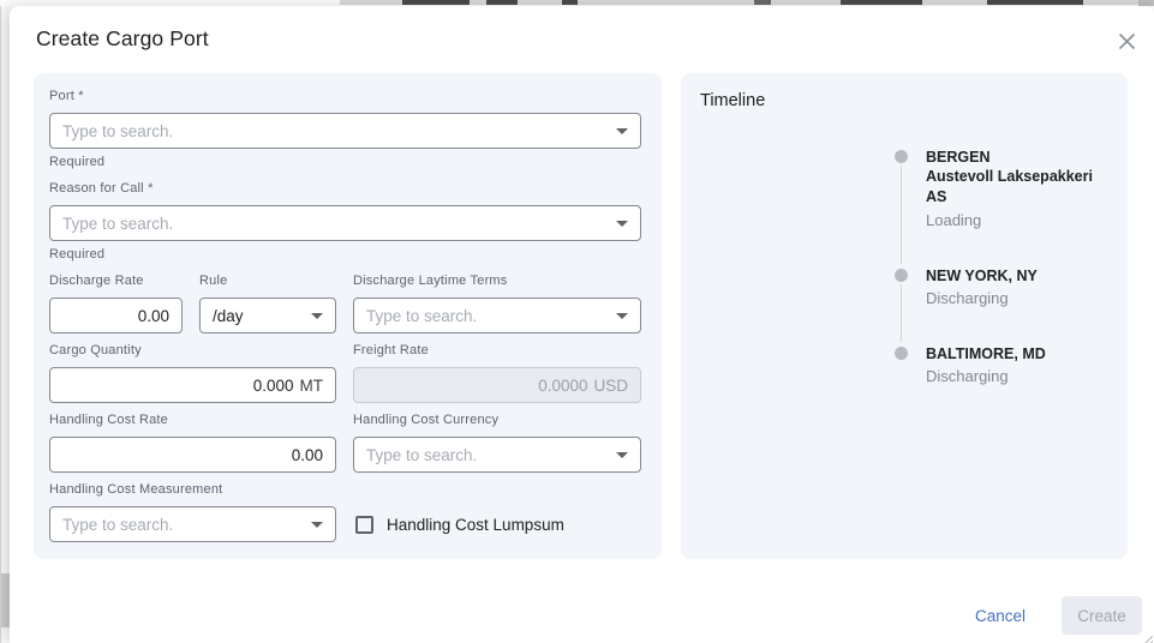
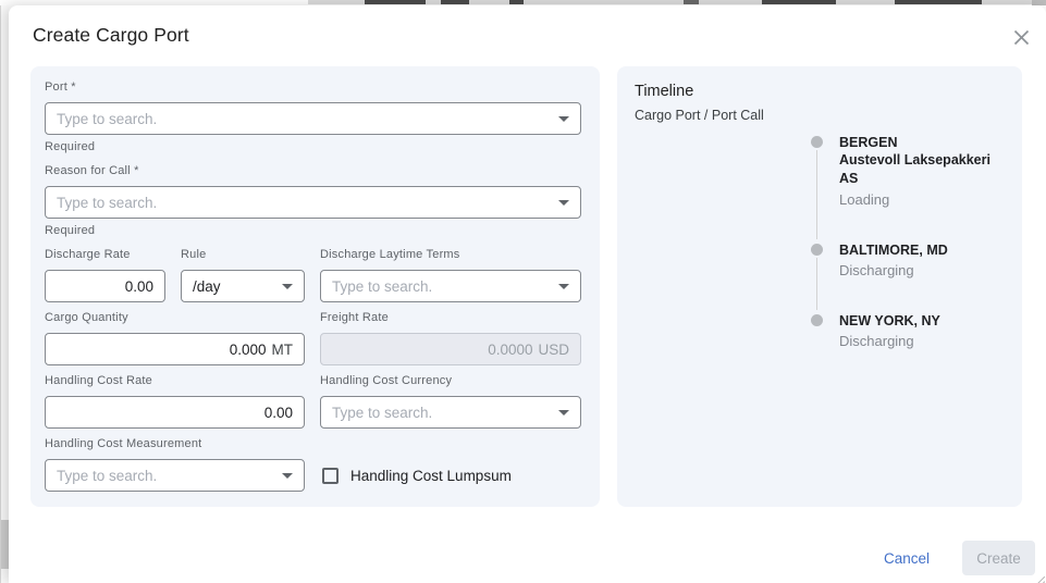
  Create Cargo Port
  Port *
  Type to search.
  Required
  Reason for Call *
  Type to search.
  Required
  Discharge Rate
  0.00
  Rule
  /day
  Discharge Laytime Terms
  Type to search.
  Cargo Quantity
  0.000
  MT
  Freight Rate
  0.0000
  USD
  Handling Cost Rate
  0.00
  Handling Cost Currency
  Type to search.
  Handling Cost Measurement
  Type to search.
  Handling Cost Lumpsum
  Timeline
+ Cargo Port / Port Call
  BERGEN
  Austevoll Laksepakkeri AS
  Loading
- NEW YORK, NY
+ BALTIMORE, MD
  Discharging
- BALTIMORE, MD
+ NEW YORK, NY
  Discharging
  Cancel
  Create
